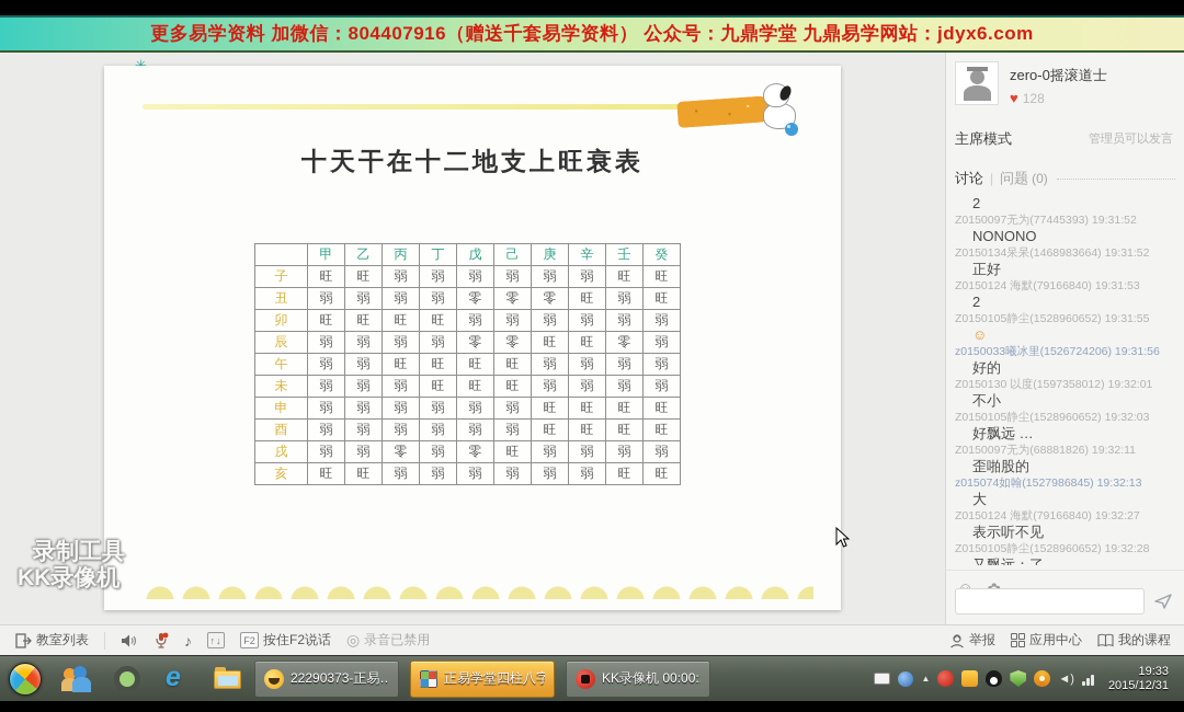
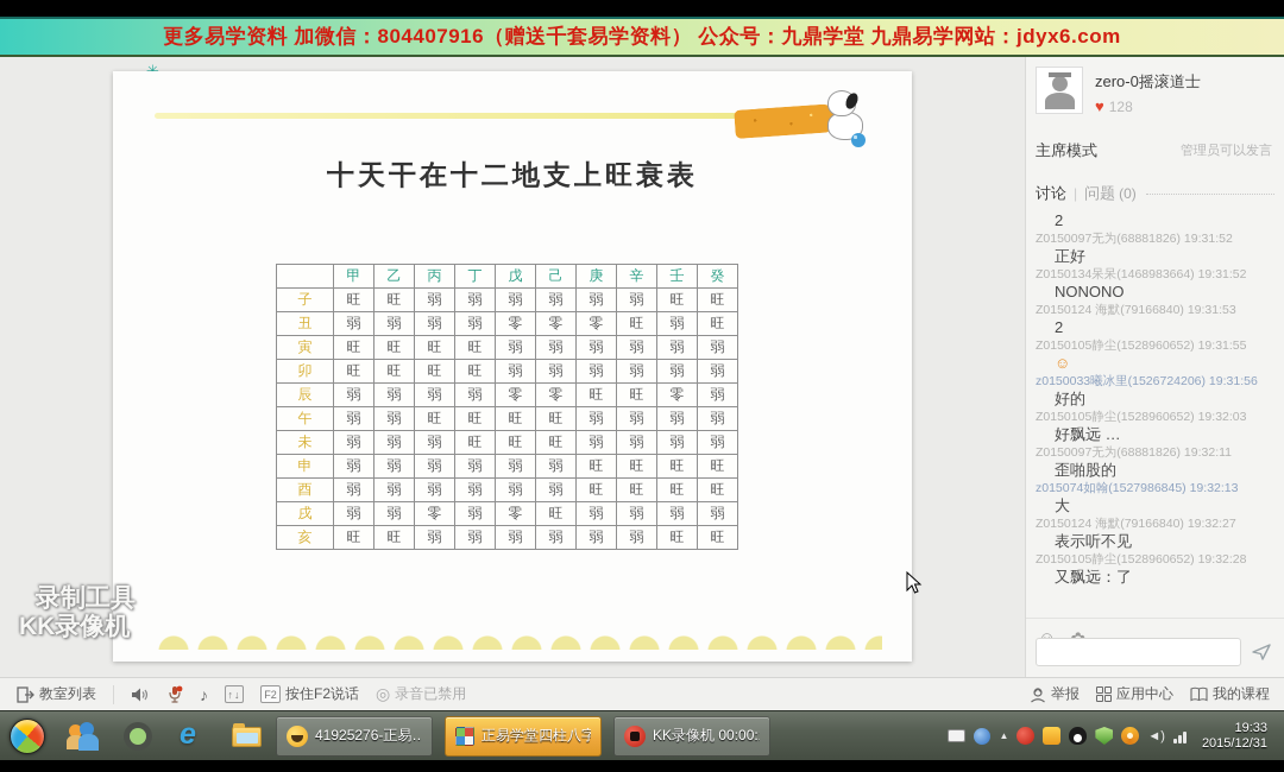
  更多易学资料 加微信：804407916（赠送千套易学资料） 公众号：九鼎学堂 九鼎易学网站：jdyx6.com
  十天干在十二地支上旺衰表
  		甲	乙	丙	丁	戊	己	庚	辛	壬	癸
  子		旺	旺	弱	弱	弱	弱	弱	弱	旺	旺
  丑		弱	弱	弱	弱	零	零	零	旺	弱	旺
+ 寅		旺	旺	旺	旺	弱	弱	弱	弱	弱	弱
  卯		旺	旺	旺	旺	弱	弱	弱	弱	弱	弱
  辰		弱	弱	弱	弱	零	零	旺	旺	零	弱
  午		弱	弱	旺	旺	旺	旺	弱	弱	弱	弱
  未		弱	弱	弱	旺	旺	旺	弱	弱	弱	弱
  申		弱	弱	弱	弱	弱	弱	旺	旺	旺	旺
  酉		弱	弱	弱	弱	弱	弱	旺	旺	旺	旺
  戌		弱	弱	零	弱	零	旺	弱	弱	弱	弱
  亥		旺	旺	弱	弱	弱	弱	弱	弱	旺	旺
  录制工具
  KK录像机
  zero-0摇滚道士
  ♥ 128
  主席模式
  管理员可以发言
  讨论
  |
  问题
  (0)
  2
- Z0150097无为(77445393) 19:31:52
+ Z0150097无为(68881826) 19:31:52
- NONONO
+ 正好
  Z0150134呆呆(1468983664) 19:31:52
- 正好
+ NONONO
  Z0150124 海默(79166840) 19:31:53
  2
  Z0150105静尘(1528960652) 19:31:55
  ☺
  z0150033曦冰里(1526724206) 19:31:56
  好的
- Z0150130 以度(1597358012) 19:32:01
- 不小
  Z0150105静尘(1528960652) 19:32:03
  好飘远 …
  Z0150097无为(68881826) 19:32:11
  歪啪股的
  z015074如翰(1527986845) 19:32:13
  大
  Z0150124 海默(79166840) 19:32:27
  表示听不见
  Z0150105静尘(1528960652) 19:32:28
  又飘远：了
  教室列表
  ♪
  ↑↓
  F2
  按住F2说话
  ◎
  录音已禁用
  举报
  应用中心
  我的课程
  e
- 22290373-正易…
+ 41925276-正易…
  正易学堂四柱八字
  KK录像机 00:00:
  ▲
  ◄)
  19:33
  2015/12/31
